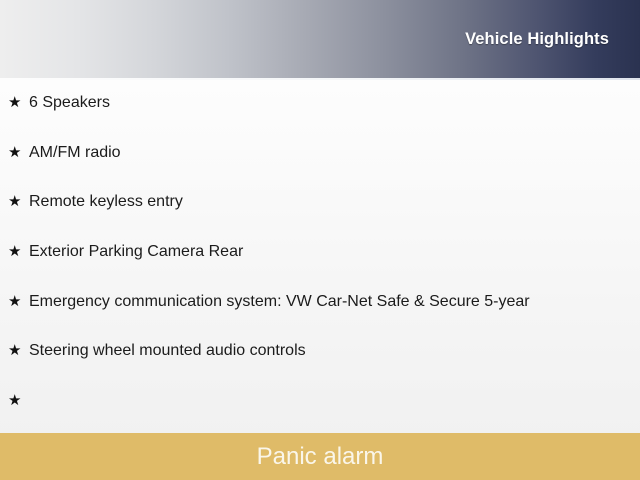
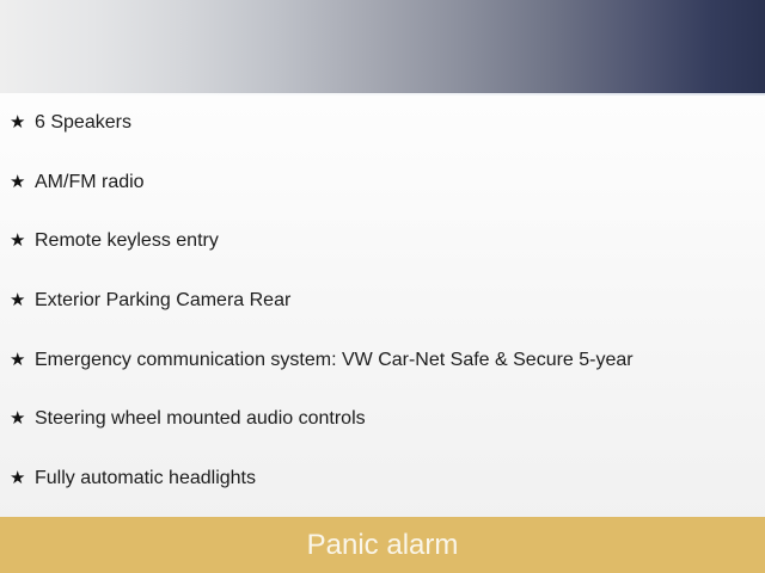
- Vehicle Highlights
  ★
  6 Speakers
  ★
  AM/FM radio
  ★
  Remote keyless entry
  ★
  Exterior Parking Camera Rear
  ★
  Emergency communication system: VW Car-Net Safe & Secure 5-year
  ★
  Steering wheel mounted audio controls
  ★
+ Fully automatic headlights
  Panic alarm
